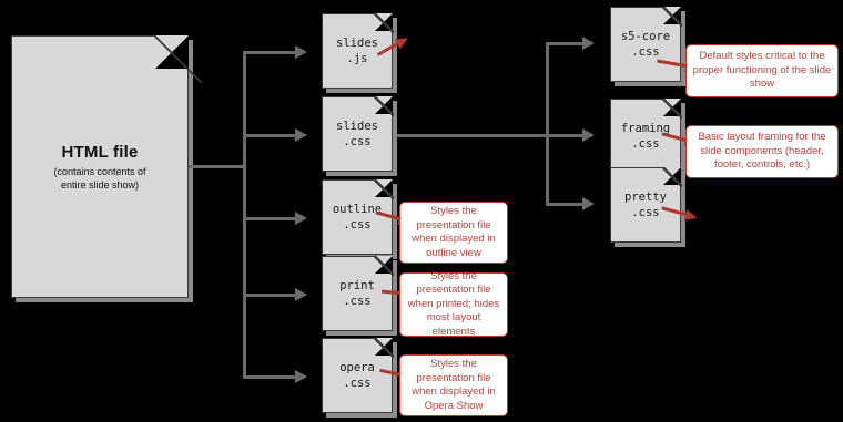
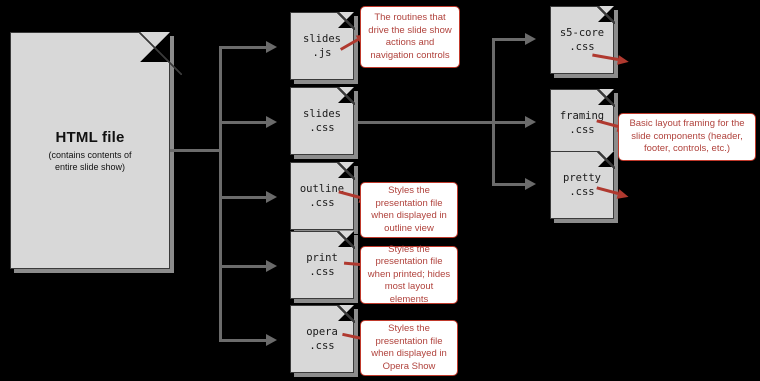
  HTML file
  (contains contents of
  entire slide show)
  slides
  .js
  slides
  .css
  outline
  .css
  print
  .css
  opera
  .css
  s5-core
  .css
  framing
  .css
  pretty
  .css
+ The routines that drive the slide show actions and navigation controls
  Styles the presentation file when displayed in outline view
  Styles the presentation file when printed; hides most layout elements
  Styles the presentation file when displayed in Opera Show
- Default styles critical to the proper functioning of the slide show
  Basic layout framing for the slide components (header, footer, controls, etc.)
